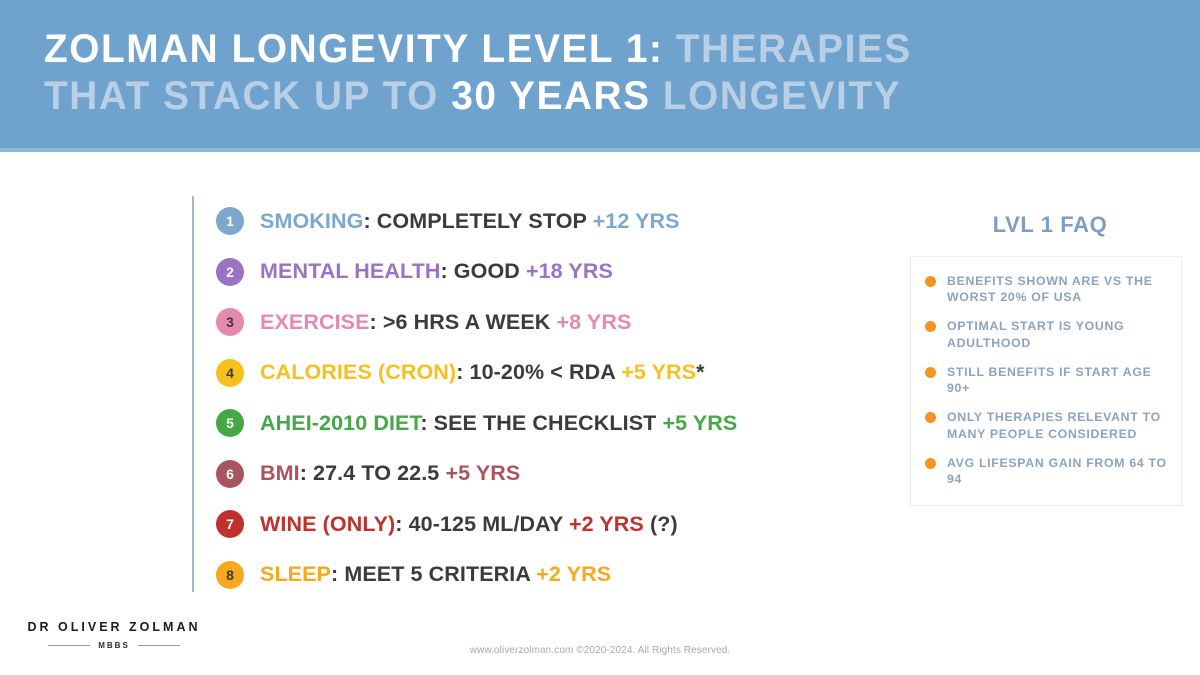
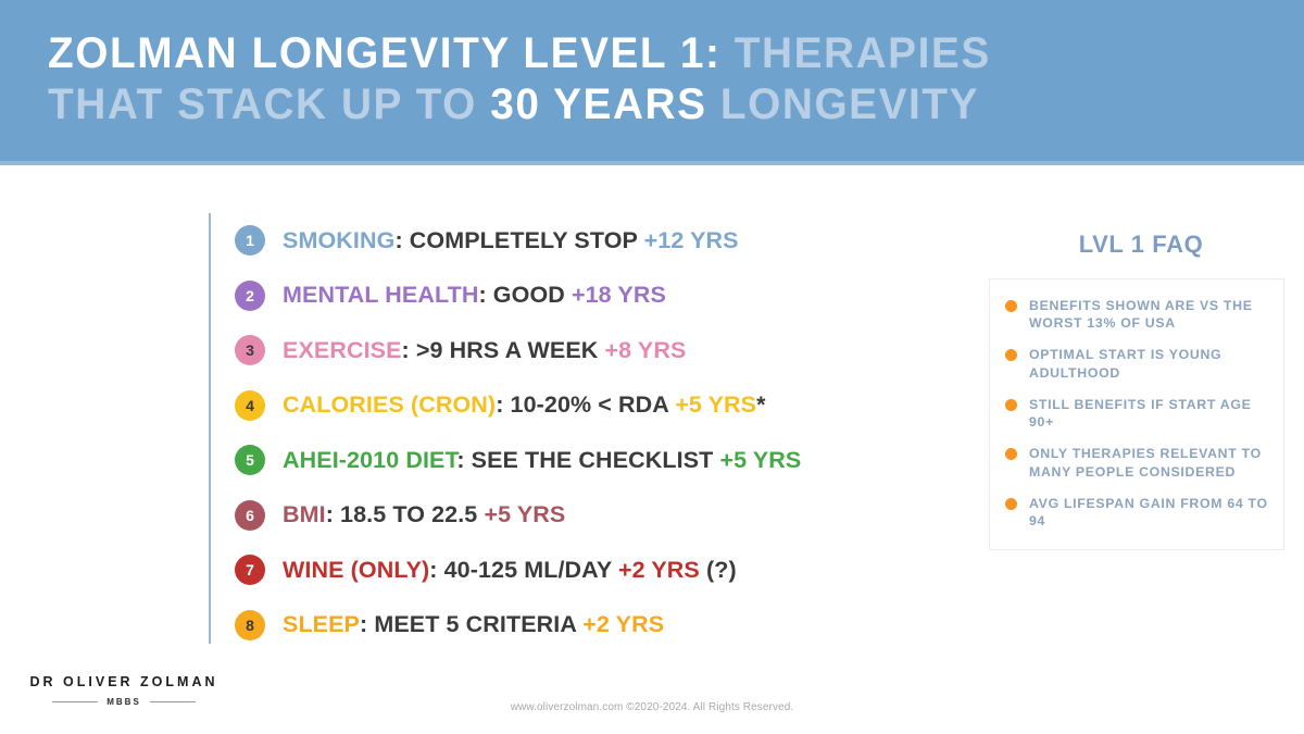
  ZOLMAN LONGEVITY LEVEL 1: THERAPIES
  THAT STACK UP TO 30 YEARS LONGEVITY
  1
  SMOKING: COMPLETELY STOP +12 YRS
  2
  MENTAL HEALTH: GOOD +18 YRS
  3
- EXERCISE: >6 HRS A WEEK +8 YRS
+ EXERCISE: >9 HRS A WEEK +8 YRS
  4
  CALORIES (CRON): 10-20% < RDA +5 YRS*
  5
  AHEI-2010 DIET: SEE THE CHECKLIST +5 YRS
  6
- BMI: 27.4 TO 22.5 +5 YRS
+ BMI: 18.5 TO 22.5 +5 YRS
  7
  WINE (ONLY): 40-125 ML/DAY +2 YRS (?)
  8
  SLEEP: MEET 5 CRITERIA +2 YRS
  LVL 1 FAQ
- BENEFITS SHOWN ARE VS THE WORST 20% OF USA
+ BENEFITS SHOWN ARE VS THE WORST 13% OF USA
  OPTIMAL START IS YOUNG ADULTHOOD
  STILL BENEFITS IF START AGE 90+
  ONLY THERAPIES RELEVANT TO MANY PEOPLE CONSIDERED
  AVG LIFESPAN GAIN FROM 64 TO 94
  DR OLIVER ZOLMAN
  MBBS
  www.oliverzolman.com ©2020-2024. All Rights Reserved.
